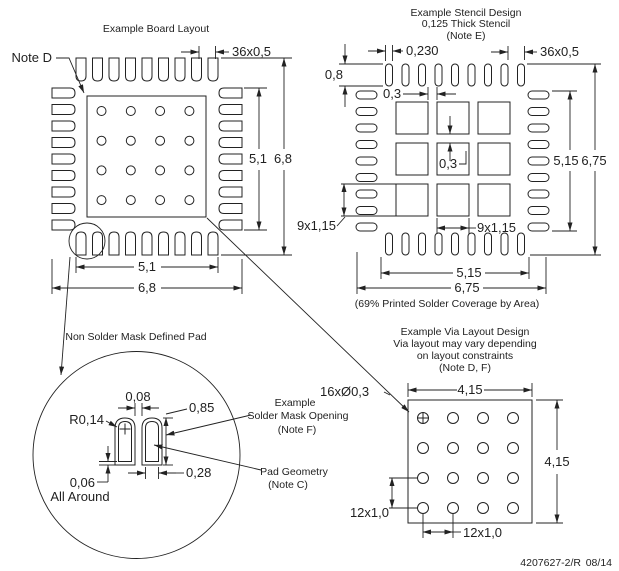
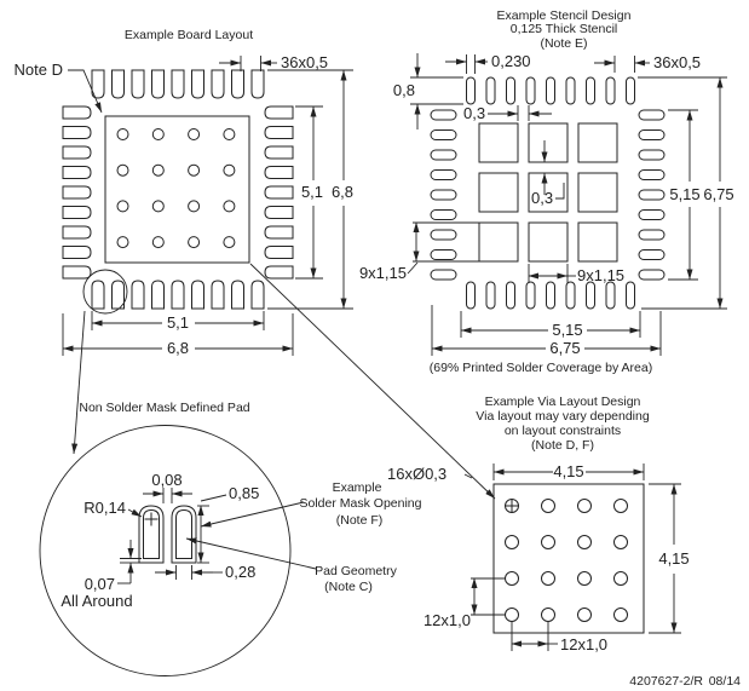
  Example Board Layout
  Note D
  36x0,5
  5,1
  6,8
  5,1
  6,8
  Example Stencil Design
  0,125 Thick Stencil
  (Note E)
  0,8
  0,230
  36x0,5
  0,3
  0,3
  9x1,15
  9x1,15
  5,15
  6,75
  5,15
  6,75
  (69% Printed Solder Coverage by Area)
  Non Solder Mask Defined Pad
  0,08
  R0,14
  0,85
  0,28
- 0,06
+ 0,07
  All Around
  Example
  Solder Mask Opening
  (Note F)
  Pad Geometry
  (Note C)
  Example Via Layout Design
  Via layout may vary depending
  on layout constraints
  (Note D, F)
  4,15
  4,15
  12x1,0
  12x1,0
  16xØ0,3
  4207627-2/R
  08/14
